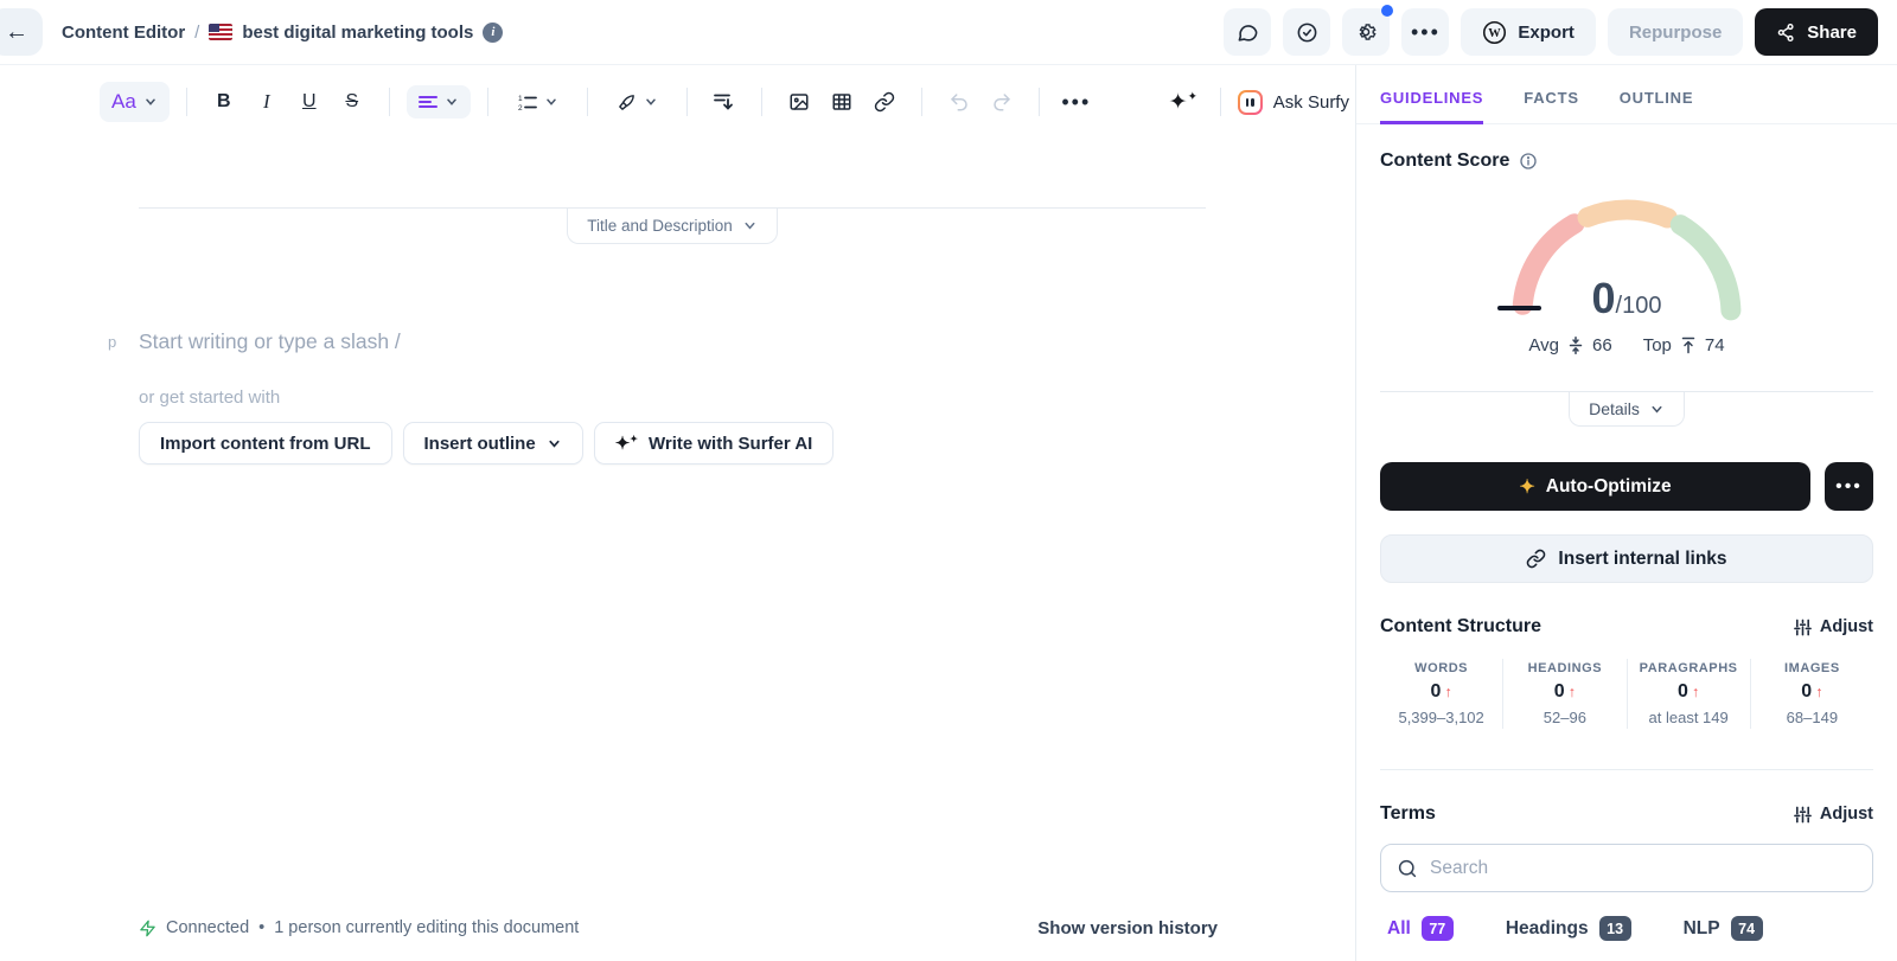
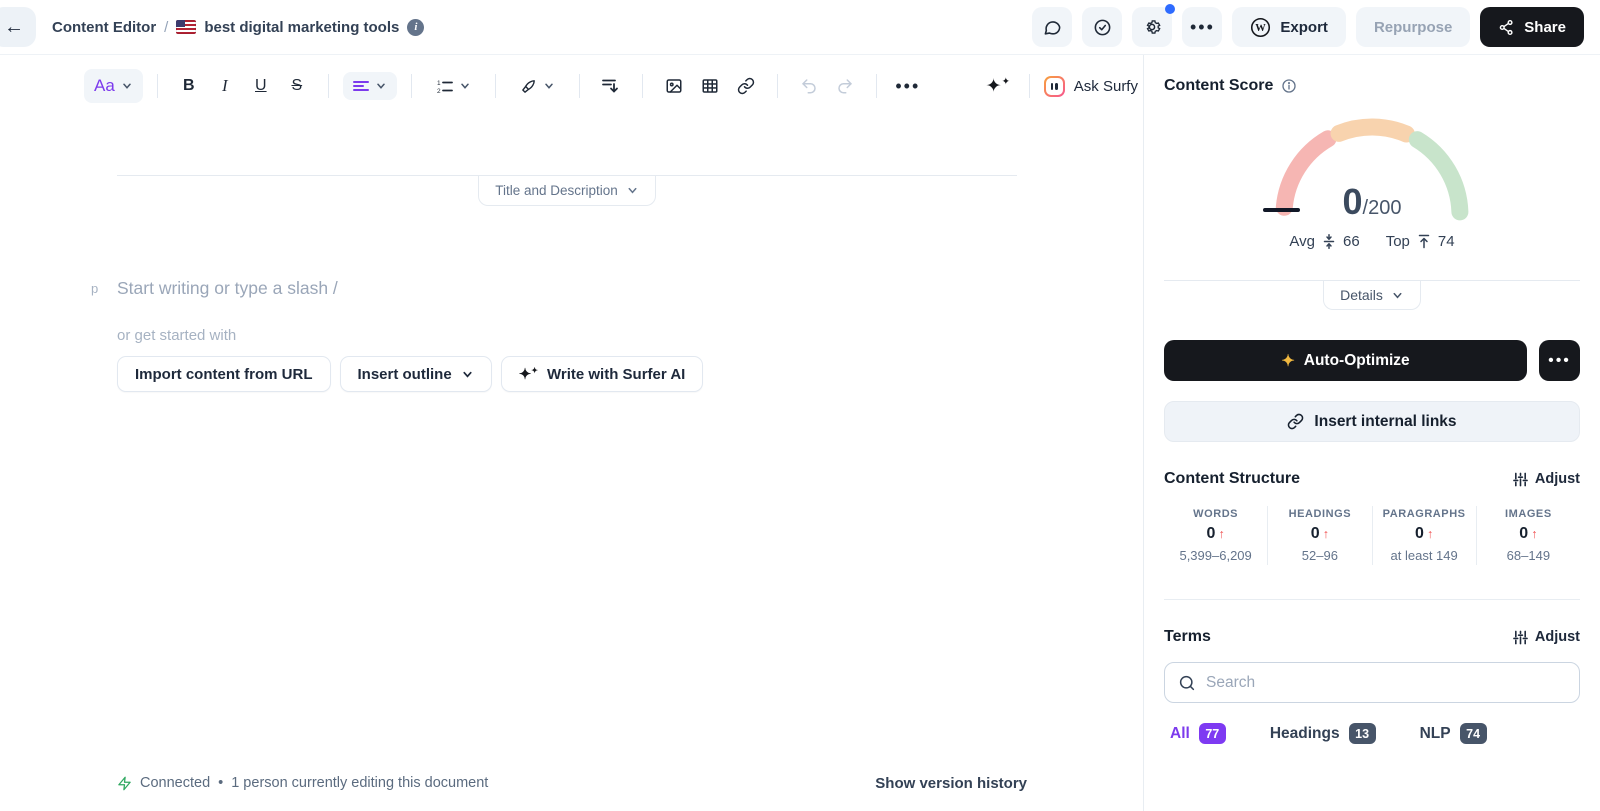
  ←
  Content Editor
  /
  best digital marketing tools
  i
  •••
  W
  Export
  Repurpose
  Share
  Aa
  B
  I
  U
  S
  •••
  ✦✦
  Ask Surfy
  Title and Description
  p
  Start writing or type a slash /
  or get started with
  Import content from URL
  Insert outline
  ✦✦
  Write with Surfer AI
  Connected
  •
  1 person currently editing this document
  Show version history
- GUIDELINES
- FACTS
- OUTLINE
  Content Score
- 0/100
+ 0/200
  Avg
  66
  Top
  74
  Details
  ✦
  Auto-Optimize
  •••
  Insert internal links
  Content Structure
  Adjust
  WORDS
  0 ↑
- 5,399–3,102
+ 5,399–6,209
  HEADINGS
  0 ↑
  52–96
  PARAGRAPHS
  0 ↑
  at least 149
  IMAGES
  0 ↑
  68–149
  Terms
  Adjust
  Search
  All
  77
  Headings
  13
  NLP
  74
